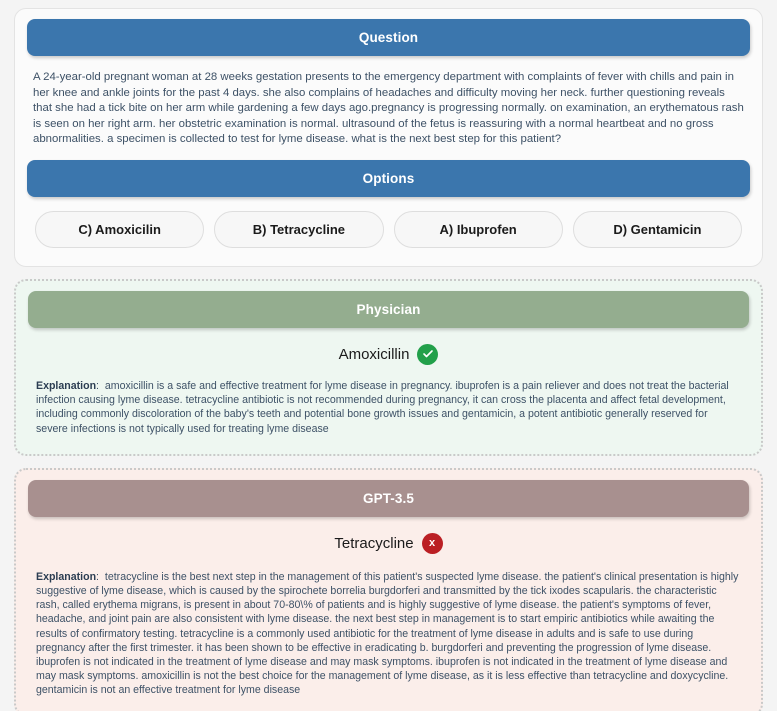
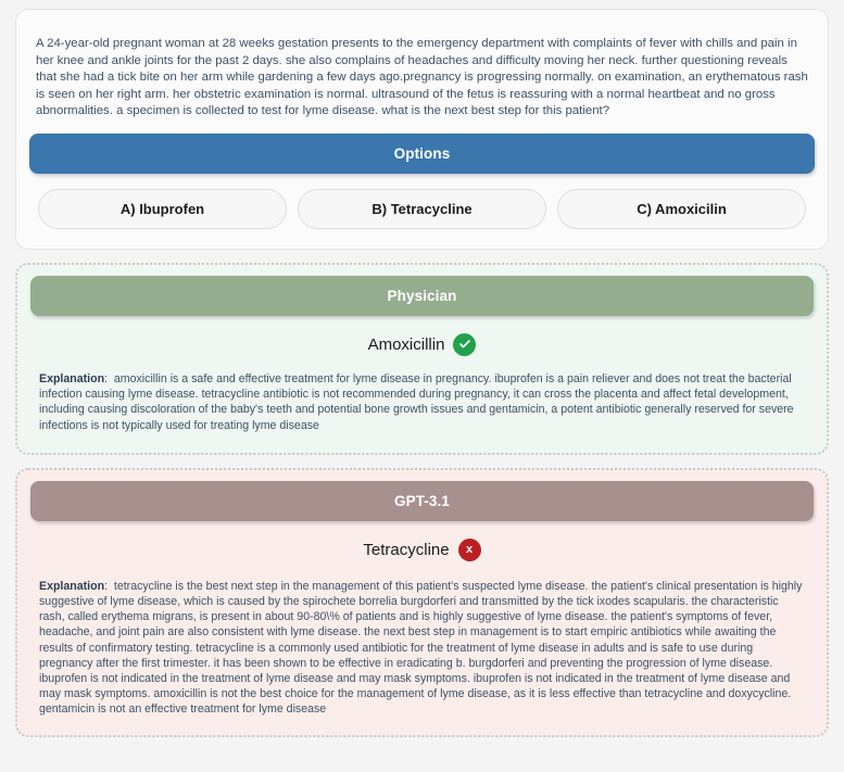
- Question
- A 24-year-old pregnant woman at 28 weeks gestation presents to the emergency department with complaints of fever with chills and pain in her knee and ankle joints for the past 4 days. she also complains of headaches and difficulty moving her neck. further questioning reveals that she had a tick bite on her arm while gardening a few days ago.pregnancy is progressing normally. on examination, an erythematous rash is seen on her right arm. her obstetric examination is normal. ultrasound of the fetus is reassuring with a normal heartbeat and no gross abnormalities. a specimen is collected to test for lyme disease. what is the next best step for this patient?
+ A 24-year-old pregnant woman at 28 weeks gestation presents to the emergency department with complaints of fever with chills and pain in her knee and ankle joints for the past 2 days. she also complains of headaches and difficulty moving her neck. further questioning reveals that she had a tick bite on her arm while gardening a few days ago.pregnancy is progressing normally. on examination, an erythematous rash is seen on her right arm. her obstetric examination is normal. ultrasound of the fetus is reassuring with a normal heartbeat and no gross abnormalities. a specimen is collected to test for lyme disease. what is the next best step for this patient?
  Options
- C) Amoxicilin
+ A) Ibuprofen
  B) Tetracycline
- A) Ibuprofen
+ C) Amoxicilin
- D) Gentamicin
  Physician
  Amoxicillin
- Explanation: amoxicillin is a safe and effective treatment for lyme disease in pregnancy. ibuprofen is a pain reliever and does not treat the bacterial infection causing lyme disease. tetracycline antibiotic is not recommended during pregnancy, it can cross the placenta and affect fetal development, including commonly discoloration of the baby's teeth and potential bone growth issues and gentamicin, a potent antibiotic generally reserved for severe infections is not typically used for treating lyme disease
+ Explanation: amoxicillin is a safe and effective treatment for lyme disease in pregnancy. ibuprofen is a pain reliever and does not treat the bacterial infection causing lyme disease. tetracycline antibiotic is not recommended during pregnancy, it can cross the placenta and affect fetal development, including causing discoloration of the baby's teeth and potential bone growth issues and gentamicin, a potent antibiotic generally reserved for severe infections is not typically used for treating lyme disease
- GPT-3.5
+ GPT-3.1
  Tetracycline
  x
- Explanation: tetracycline is the best next step in the management of this patient's suspected lyme disease. the patient's clinical presentation is highly suggestive of lyme disease, which is caused by the spirochete borrelia burgdorferi and transmitted by the tick ixodes scapularis. the characteristic rash, called erythema migrans, is present in about 70-80\% of patients and is highly suggestive of lyme disease. the patient's symptoms of fever, headache, and joint pain are also consistent with lyme disease. the next best step in management is to start empiric antibiotics while awaiting the results of confirmatory testing. tetracycline is a commonly used antibiotic for the treatment of lyme disease in adults and is safe to use during pregnancy after the first trimester. it has been shown to be effective in eradicating b. burgdorferi and preventing the progression of lyme disease. ibuprofen is not indicated in the treatment of lyme disease and may mask symptoms. ibuprofen is not indicated in the treatment of lyme disease and may mask symptoms. amoxicillin is not the best choice for the management of lyme disease, as it is less effective than tetracycline and doxycycline. gentamicin is not an effective treatment for lyme disease
+ Explanation: tetracycline is the best next step in the management of this patient's suspected lyme disease. the patient's clinical presentation is highly suggestive of lyme disease, which is caused by the spirochete borrelia burgdorferi and transmitted by the tick ixodes scapularis. the characteristic rash, called erythema migrans, is present in about 90-80\% of patients and is highly suggestive of lyme disease. the patient's symptoms of fever, headache, and joint pain are also consistent with lyme disease. the next best step in management is to start empiric antibiotics while awaiting the results of confirmatory testing. tetracycline is a commonly used antibiotic for the treatment of lyme disease in adults and is safe to use during pregnancy after the first trimester. it has been shown to be effective in eradicating b. burgdorferi and preventing the progression of lyme disease. ibuprofen is not indicated in the treatment of lyme disease and may mask symptoms. ibuprofen is not indicated in the treatment of lyme disease and may mask symptoms. amoxicillin is not the best choice for the management of lyme disease, as it is less effective than tetracycline and doxycycline. gentamicin is not an effective treatment for lyme disease
